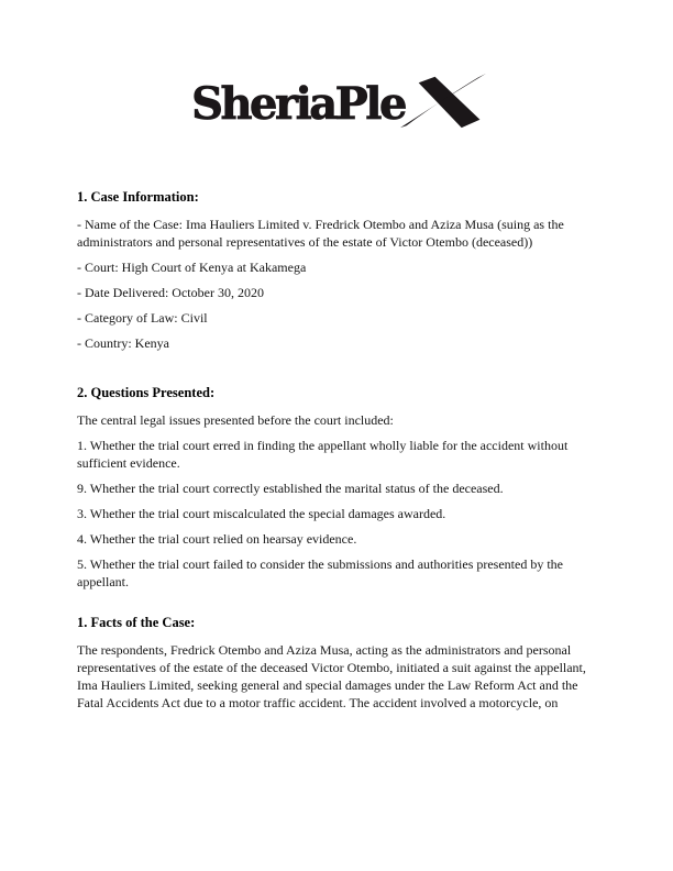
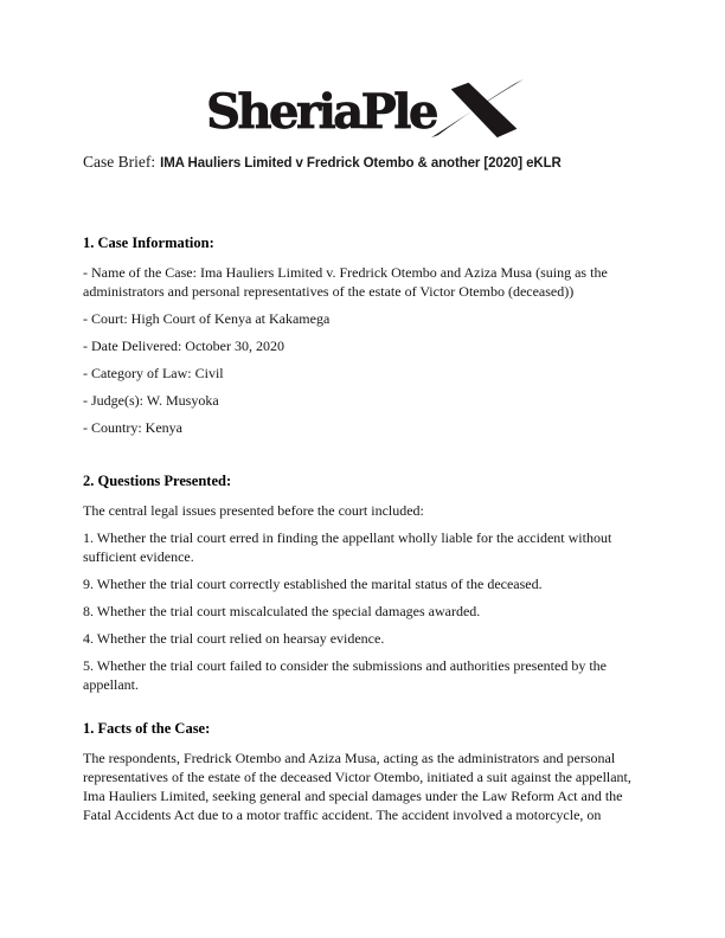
  SheriaPle
+ Case Brief: IMA Hauliers Limited v Fredrick Otembo & another [2020] eKLR
  1. Case Information:
  - Name of the Case: Ima Hauliers Limited v. Fredrick Otembo and Aziza Musa (suing as the administrators and personal representatives of the estate of Victor Otembo (deceased))
  - Court: High Court of Kenya at Kakamega
  - Date Delivered: October 30, 2020
  - Category of Law: Civil
+ - Judge(s): W. Musyoka
  - Country: Kenya
  2. Questions Presented:
  The central legal issues presented before the court included:
  1. Whether the trial court erred in finding the appellant wholly liable for the accident without sufficient evidence.
  9. Whether the trial court correctly established the marital status of the deceased.
- 3. Whether the trial court miscalculated the special damages awarded.
+ 8. Whether the trial court miscalculated the special damages awarded.
  4. Whether the trial court relied on hearsay evidence.
  5. Whether the trial court failed to consider the submissions and authorities presented by the appellant.
  1. Facts of the Case:
  The respondents, Fredrick Otembo and Aziza Musa, acting as the administrators and personal representatives of the estate of the deceased Victor Otembo, initiated a suit against the appellant, Ima Hauliers Limited, seeking general and special damages under the Law Reform Act and the Fatal Accidents Act due to a motor traffic accident. The accident involved a motorcycle, on
